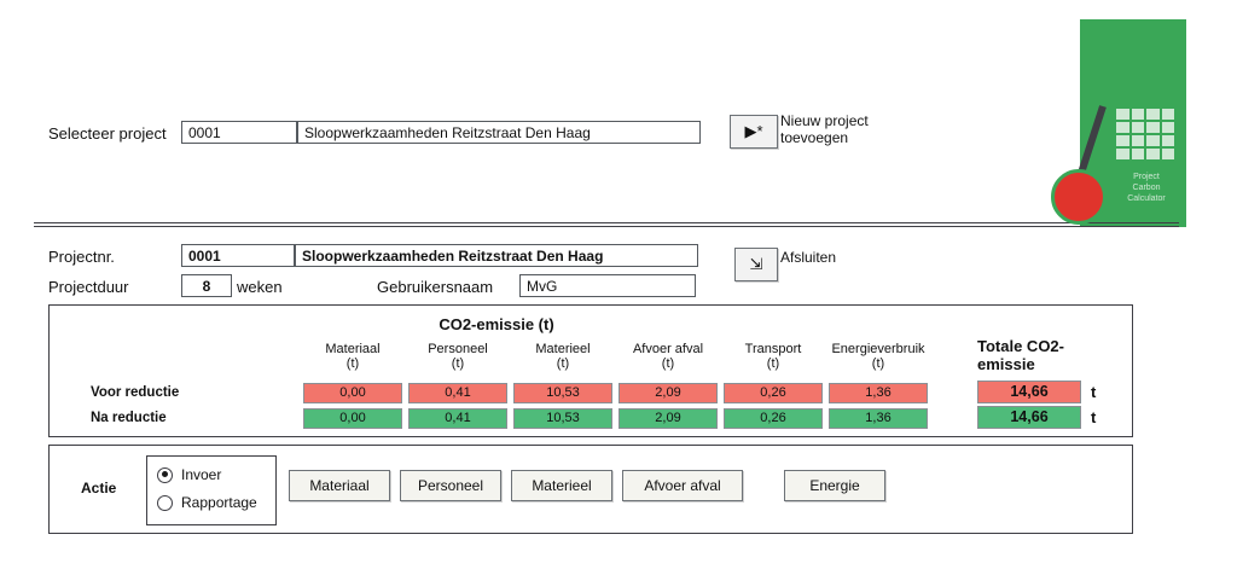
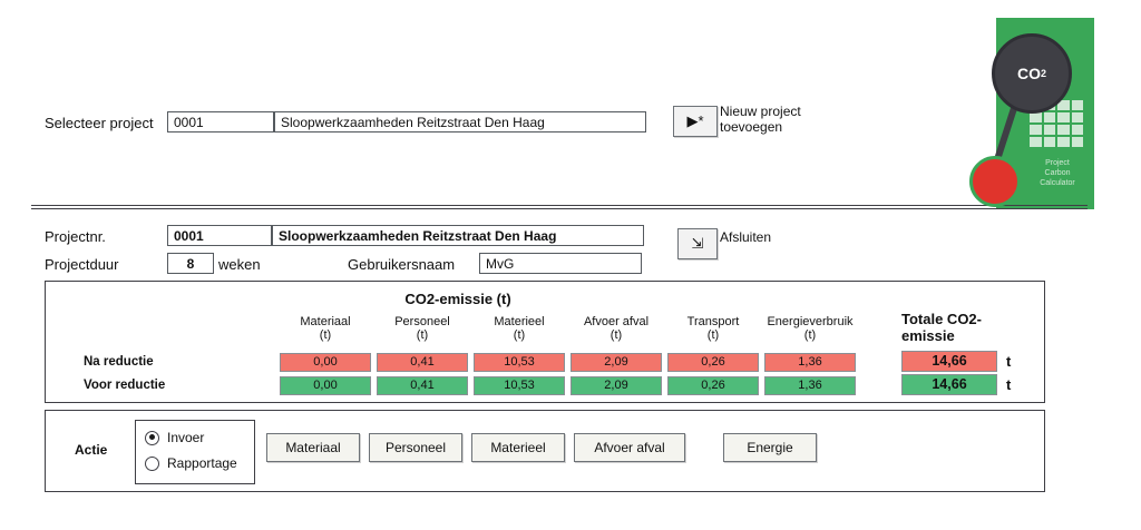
+ CO
+ 2
  Selecteer project
  0001
  Sloopwerkzaamheden Reitzstraat Den Haag
  ▶*
  Nieuw project
  toevoegen
  Projectnr.
  0001
  Sloopwerkzaamheden Reitzstraat Den Haag
  Projectduur
  8
  weken
  Gebruikersnaam
  MvG
  ⇲
  Afsluiten
  CO2-emissie (t)
  Materiaal
  (t)
  Personeel
  (t)
  Materieel
  (t)
  Afvoer afval
  (t)
  Transport
  (t)
  Energieverbruik
  (t)
  Totale CO2-
  emissie
- Voor reductie
+ Na reductie
  0,00
  0,41
  10,53
  2,09
  0,26
  1,36
  14,66
  t
- Na reductie
+ Voor reductie
  0,00
  0,41
  10,53
  2,09
  0,26
  1,36
  14,66
  t
  Actie
  Invoer
  Rapportage
  Materiaal
  Personeel
  Materieel
  Afvoer afval
  Energie
